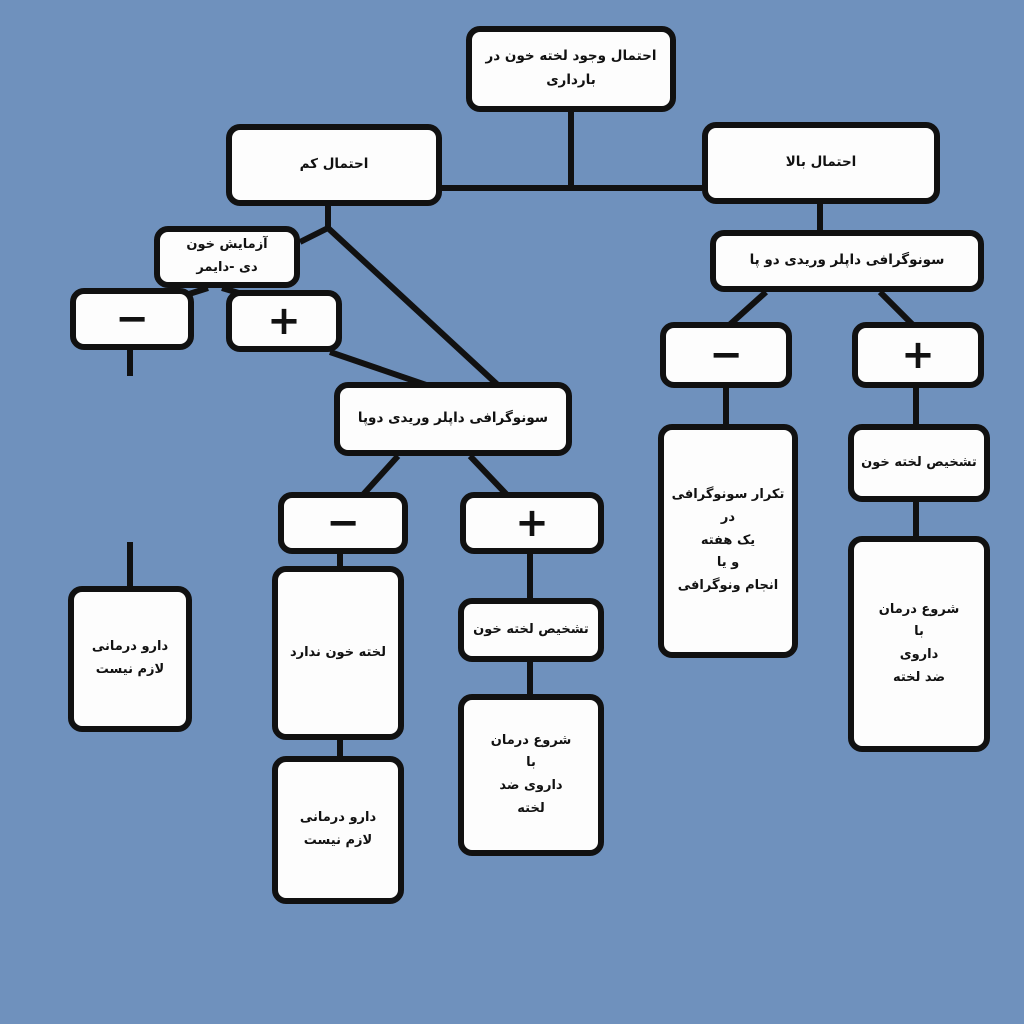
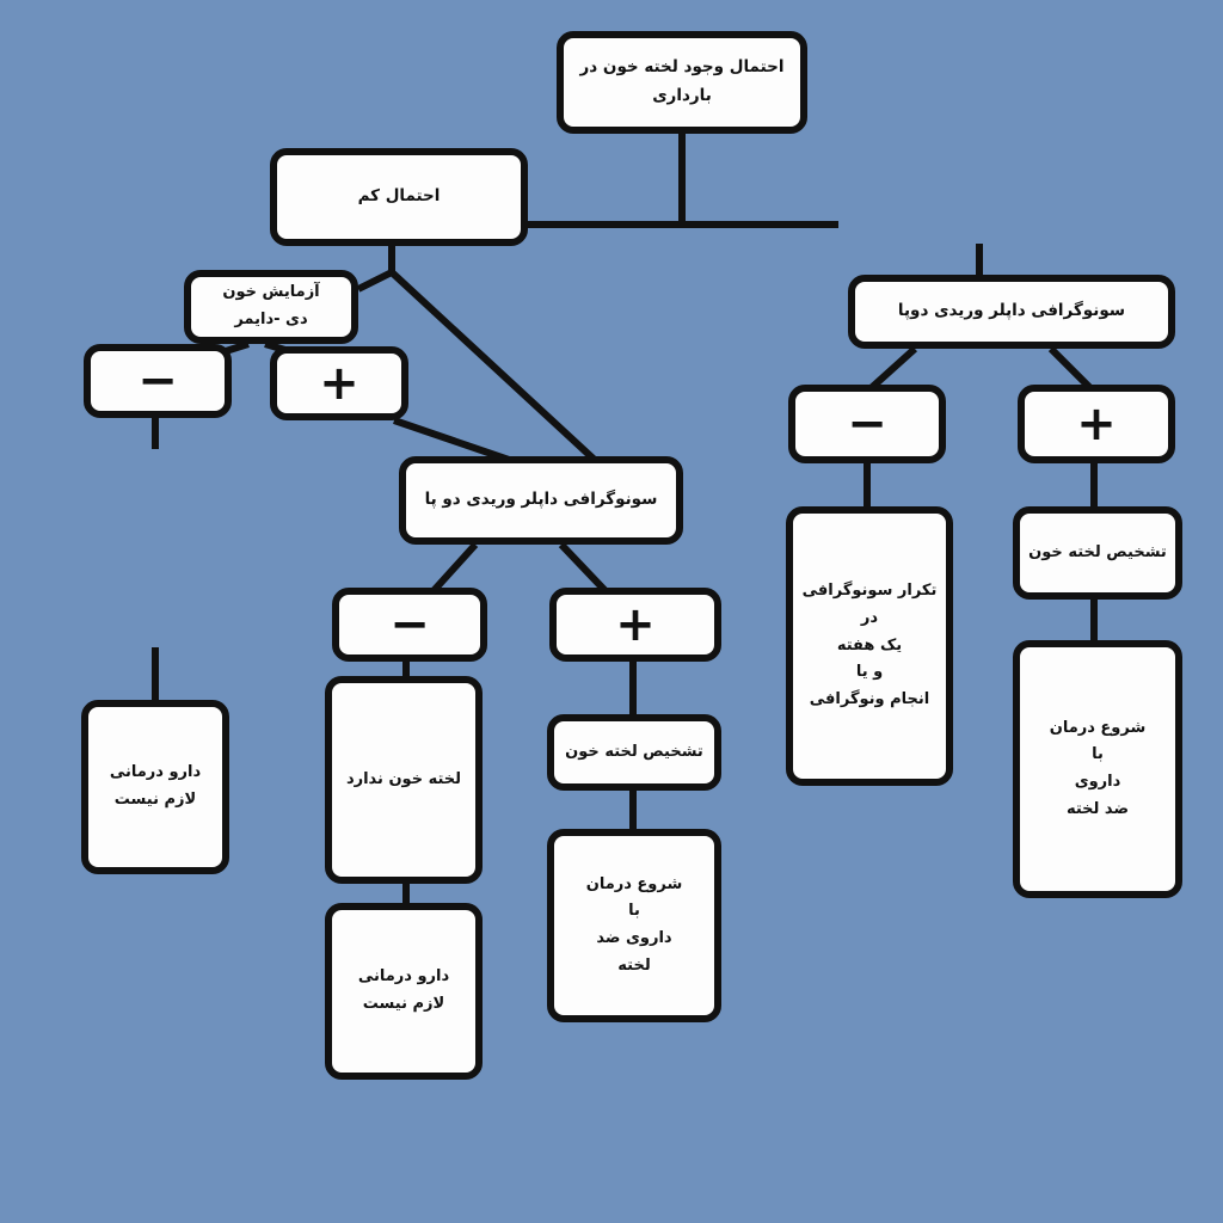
  احتمال وجود لخته خون در بارداری
  احتمال کم
- احتمال بالا
  آزمایش خون
  دی -دایمر
- سونوگرافی داپلر وریدی دو پا
+ سونوگرافی داپلر وریدی دوپا
  −
  +
- سونوگرافی داپلر وریدی دوپا
+ سونوگرافی داپلر وریدی دو پا
  دارو درمانی
  لازم نیست
  −
  +
  −
  +
  لخته خون ندارد
  دارو درمانی
  لازم نیست
  تشخیص لخته خون
  شروع درمان
  با
  داروی ضد
  لخته
  تکرار سونوگرافی
  در
  یک هفته
  و یا
  انجام ونوگرافی
  تشخیص لخته خون
  شروع درمان
  با
  داروی
  ضد لخته
